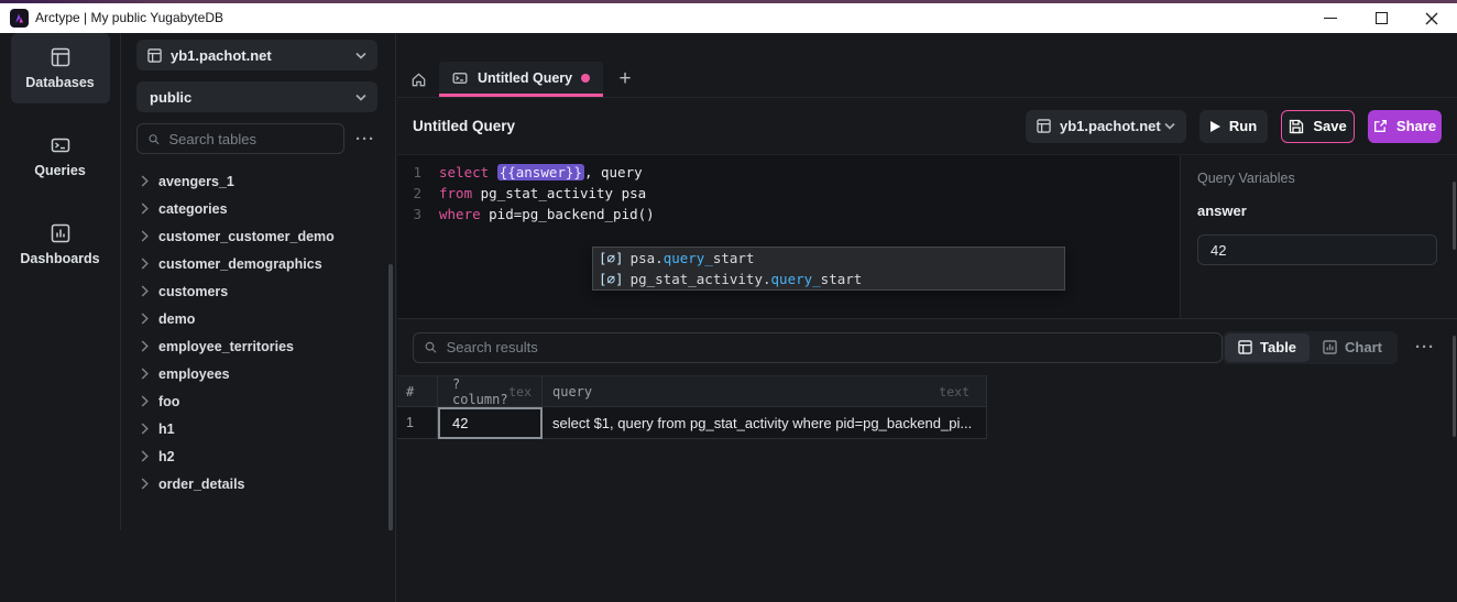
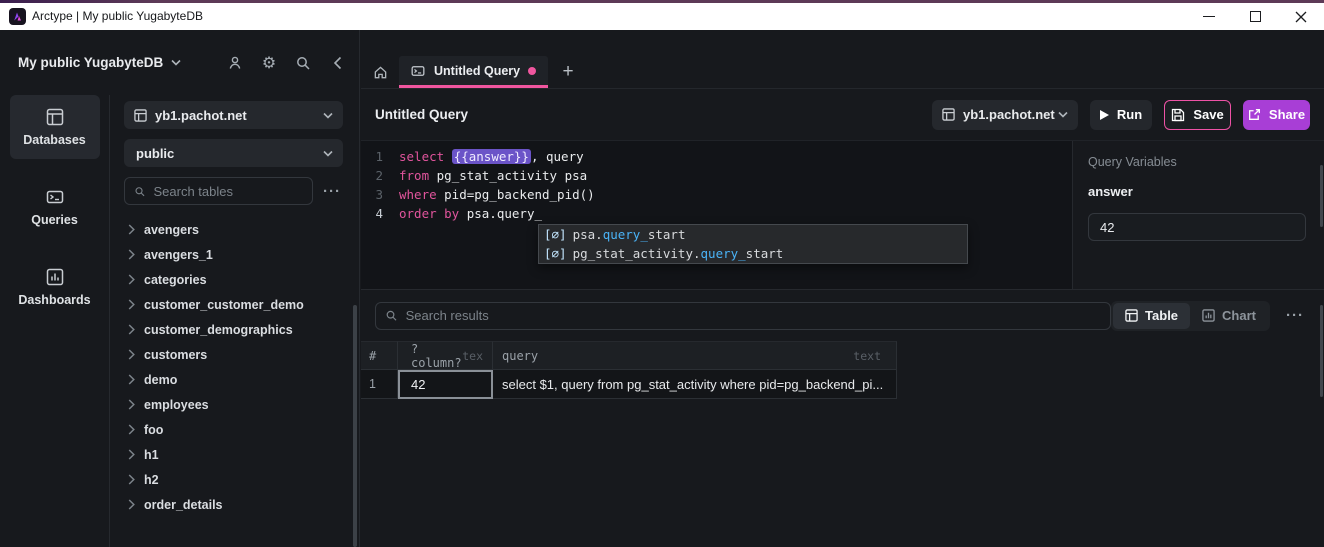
  Arctype | My public YugabyteDB
+ My public YugabyteDB
+ ⚙
  Databases
  Queries
  Dashboards
  yb1.pachot.net
  public
  Search tables
  ···
+ avengers
  avengers_1
  categories
  customer_customer_demo
  customer_demographics
  customers
  demo
- employee_territories
  employees
  foo
  h1
  h2
  order_details
  Untitled Query
  +
  Untitled Query
  yb1.pachot.net
  Run
  Save
  Share
  1
  select {{answer}} , query
  2
  from pg_stat_activity psa
  3
  where pid=pg_backend_pid()
+ 4
+ order by psa.query_
  [⌀]
  psa.
  query_
  start
  [⌀]
  pg_stat_activity.
  query_
  start
  Query Variables
  answer
  42
  Search results
  Table
  Chart
  ···
  #
  ?column?
  tex
  query
  text
  1
  42
  select $1, query from pg_stat_activity where pid=pg_backend_pi...
